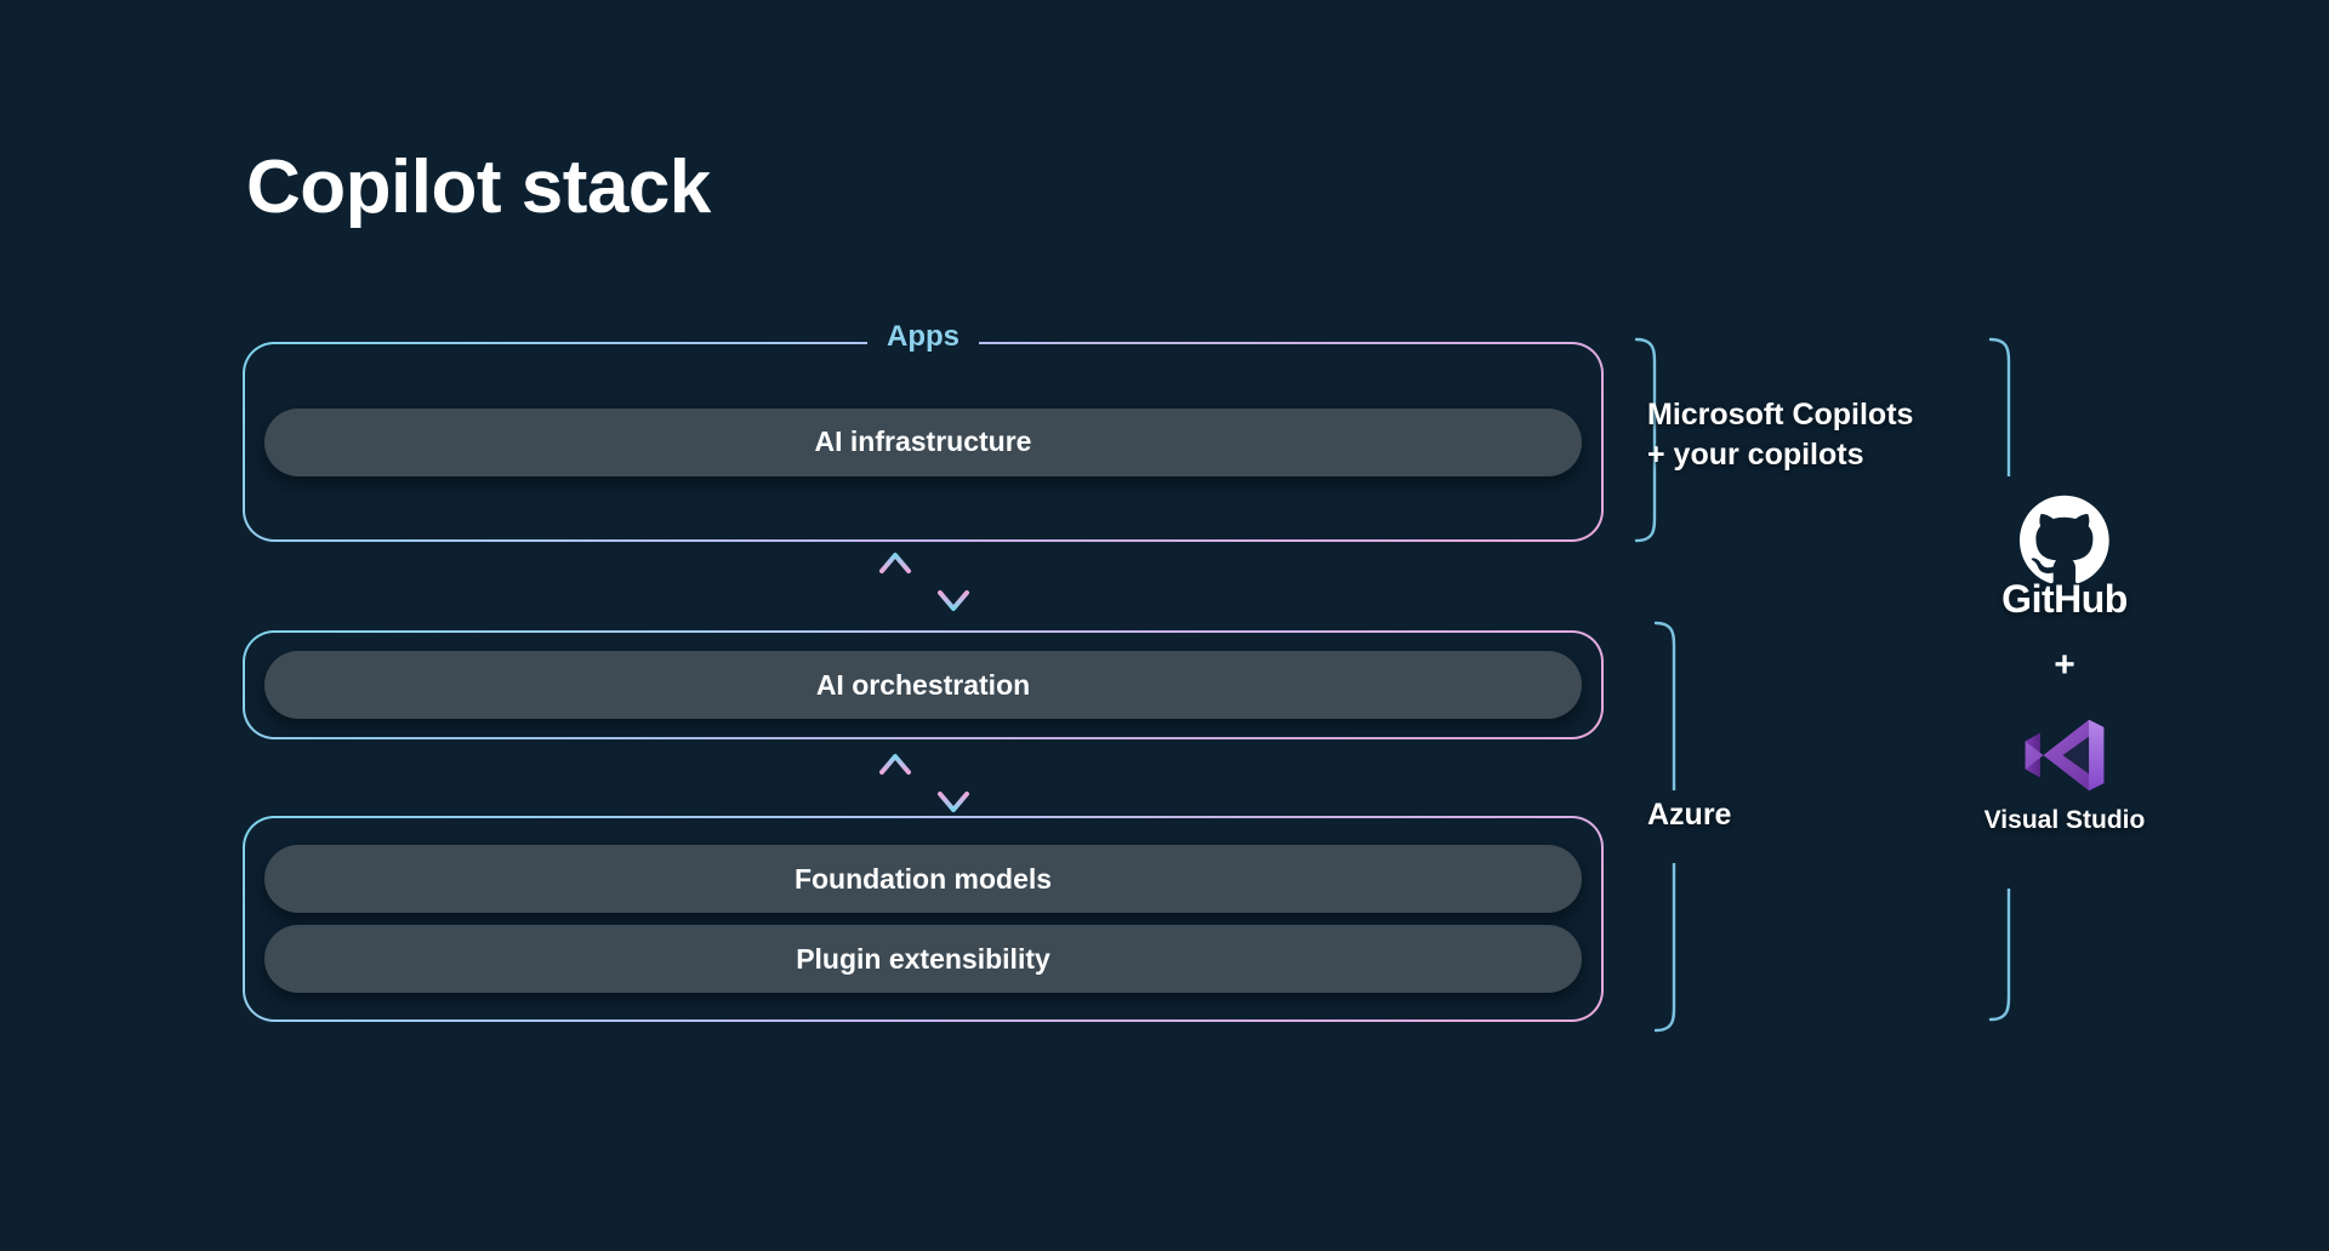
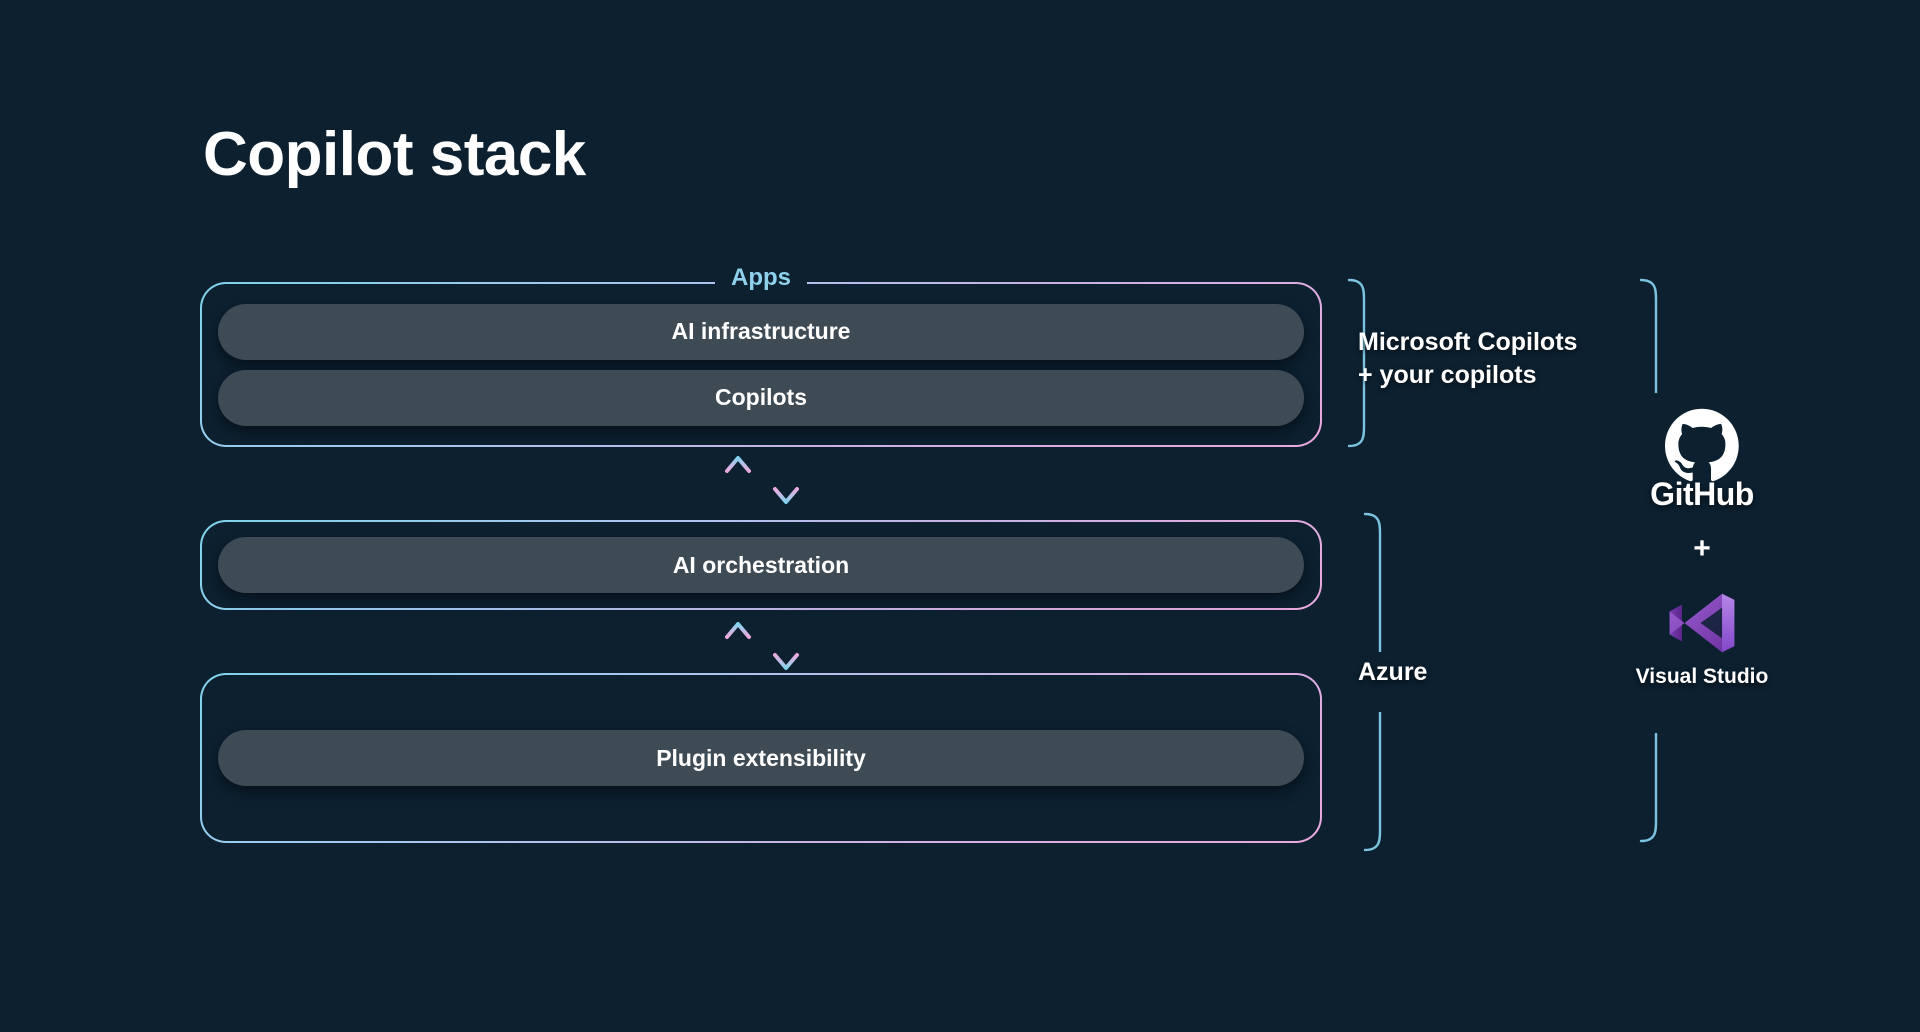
  Copilot stack
  Apps
  AI infrastructure
+ Copilots
  AI orchestration
- Foundation models
  Plugin extensibility
  Microsoft Copilots
  + your copilots
  Azure
  GitHub
  +
  Visual Studio
